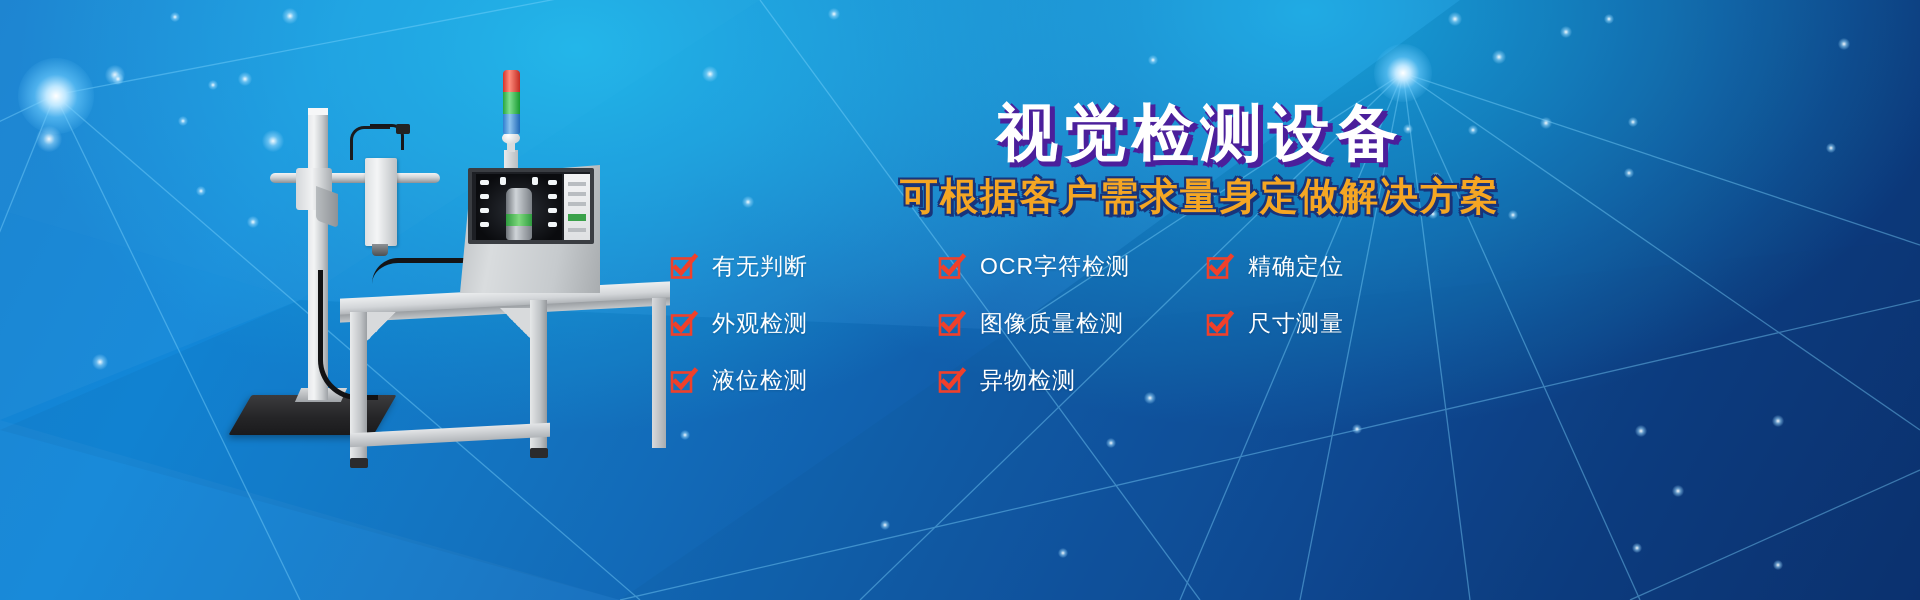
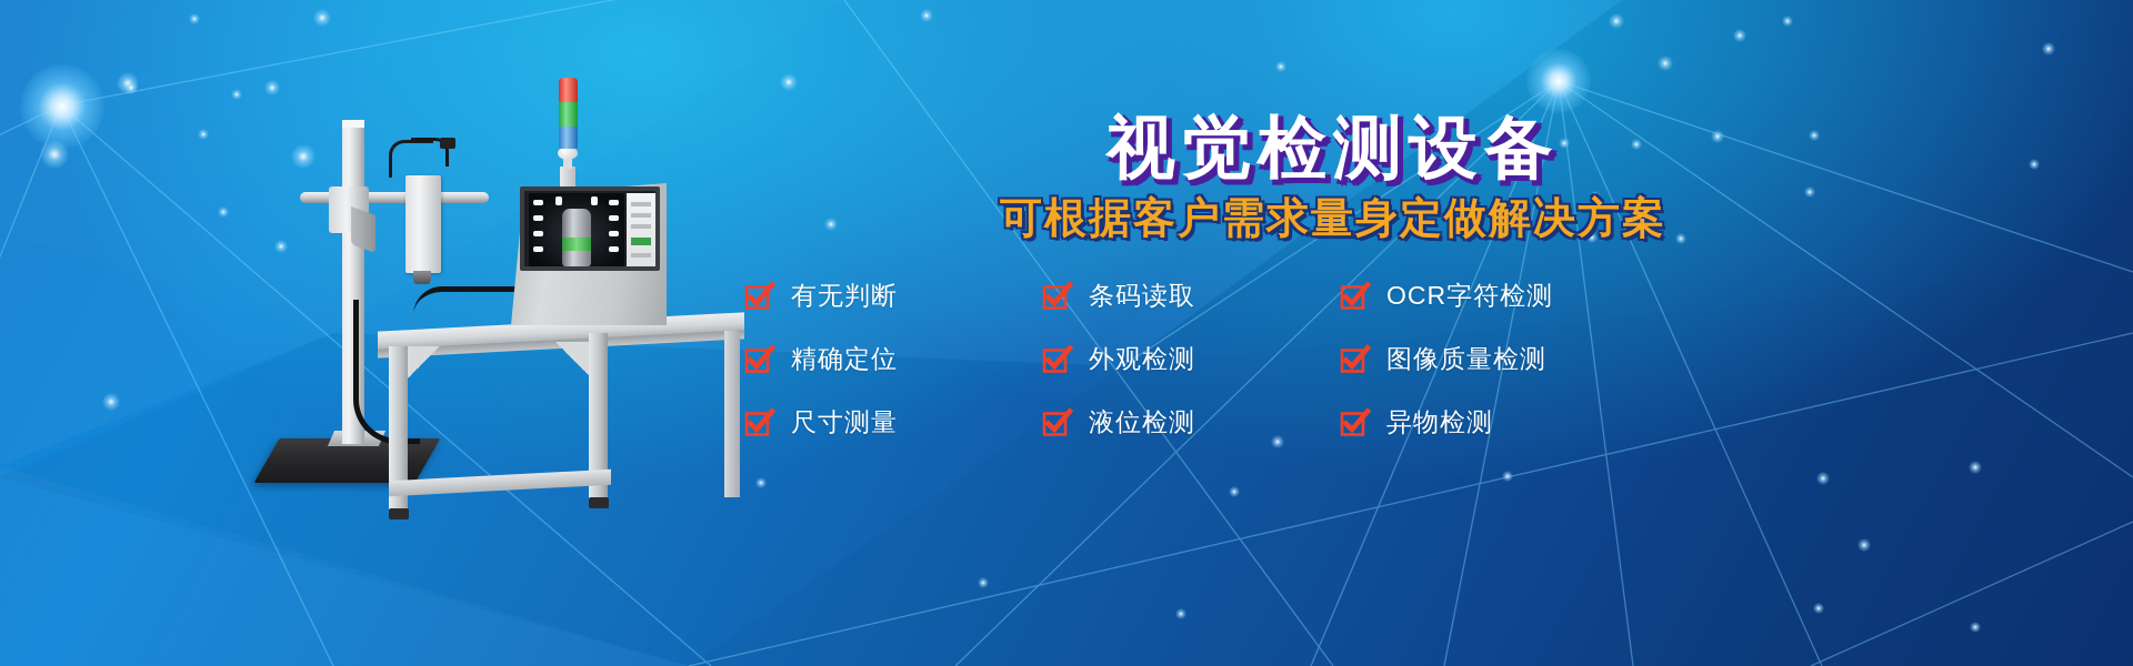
  视觉检测设备
  可根据客户需求量身定做解决方案
  有无判断
+ 条码读取
  OCR字符检测
  精确定位
  外观检测
  图像质量检测
  尺寸测量
  液位检测
  异物检测
